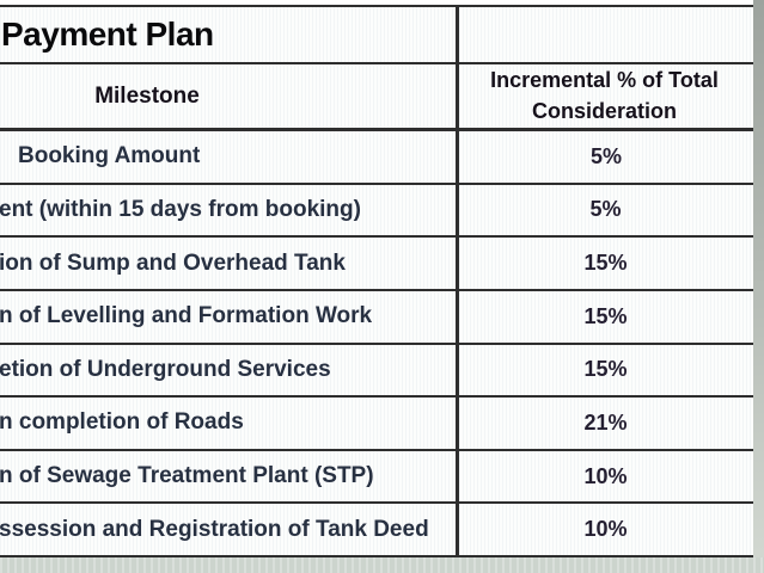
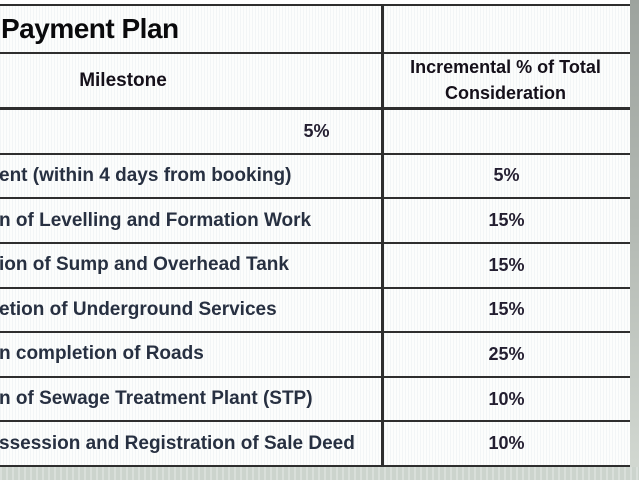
  Payment Plan
  Milestone
  Incremental % of Total Consideration
- Booking Amount
  5%
- ent (within 15 days from booking)
+ ent (within 4 days from booking)
  5%
- ion of Sump and Overhead Tank
+ n of Levelling and Formation Work
  15%
- n of Levelling and Formation Work
+ ion of Sump and Overhead Tank
  15%
  etion of Underground Services
  15%
  n completion of Roads
- 21%
+ 25%
  n of Sewage Treatment Plant (STP)
  10%
- ssession and Registration of Tank Deed
+ ssession and Registration of Sale Deed
  10%
